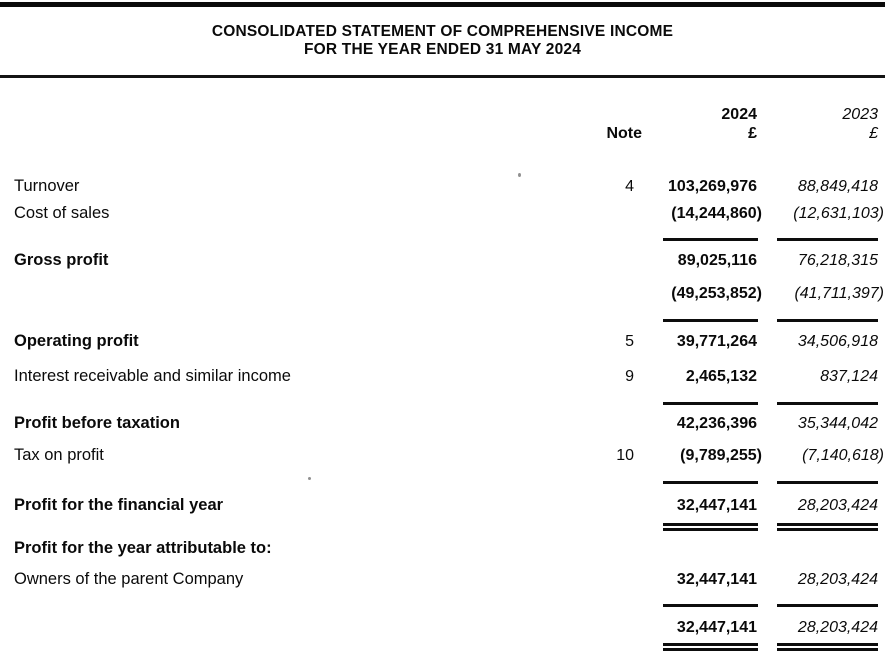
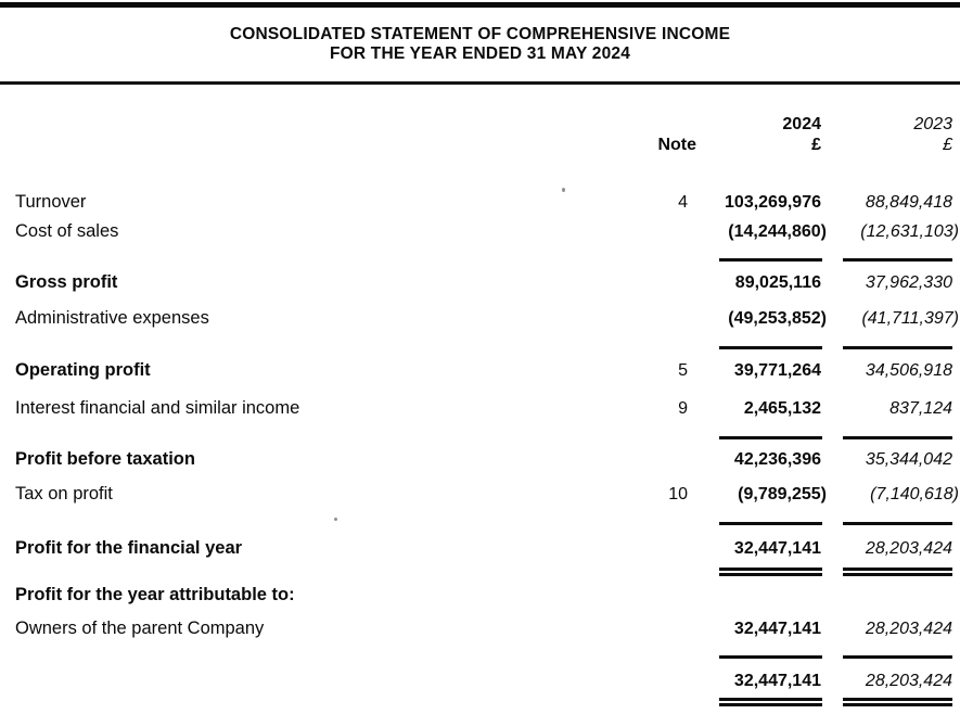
  CONSOLIDATED STATEMENT OF COMPREHENSIVE INCOME
  FOR THE YEAR ENDED 31 MAY 2024
  2024
  2023
  Note
  £
  £
  Turnover
  4
  103,269,976
  88,849,418
  Cost of sales
  (14,244,860)
  (12,631,103)
  Gross profit
  89,025,116
- 76,218,315
+ 37,962,330
+ Administrative expenses
  (49,253,852)
  (41,711,397)
  Operating profit
  5
  39,771,264
  34,506,918
- Interest receivable and similar income
+ Interest financial and similar income
  9
  2,465,132
  837,124
  Profit before taxation
  42,236,396
  35,344,042
  Tax on profit
  10
  (9,789,255)
  (7,140,618)
  Profit for the financial year
  32,447,141
  28,203,424
  Profit for the year attributable to:
  Owners of the parent Company
  32,447,141
  28,203,424
  32,447,141
  28,203,424
